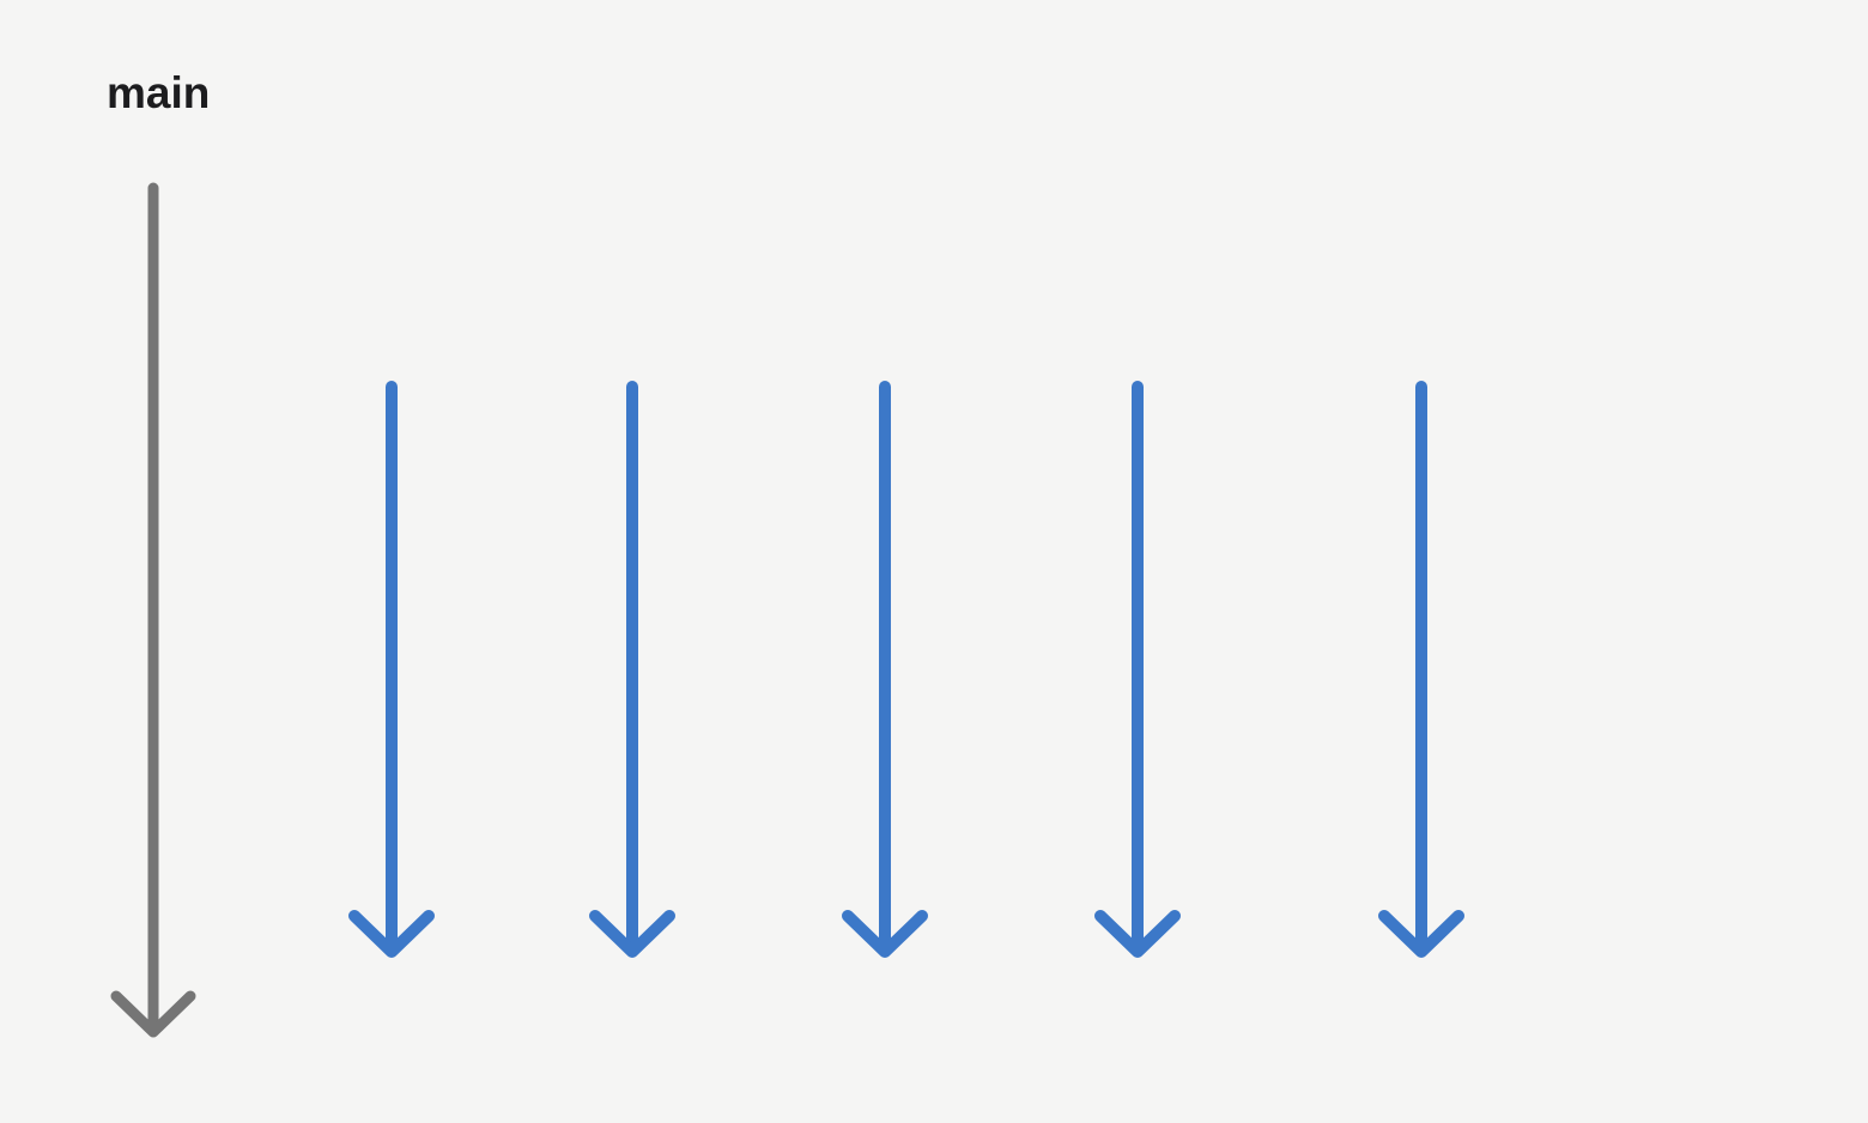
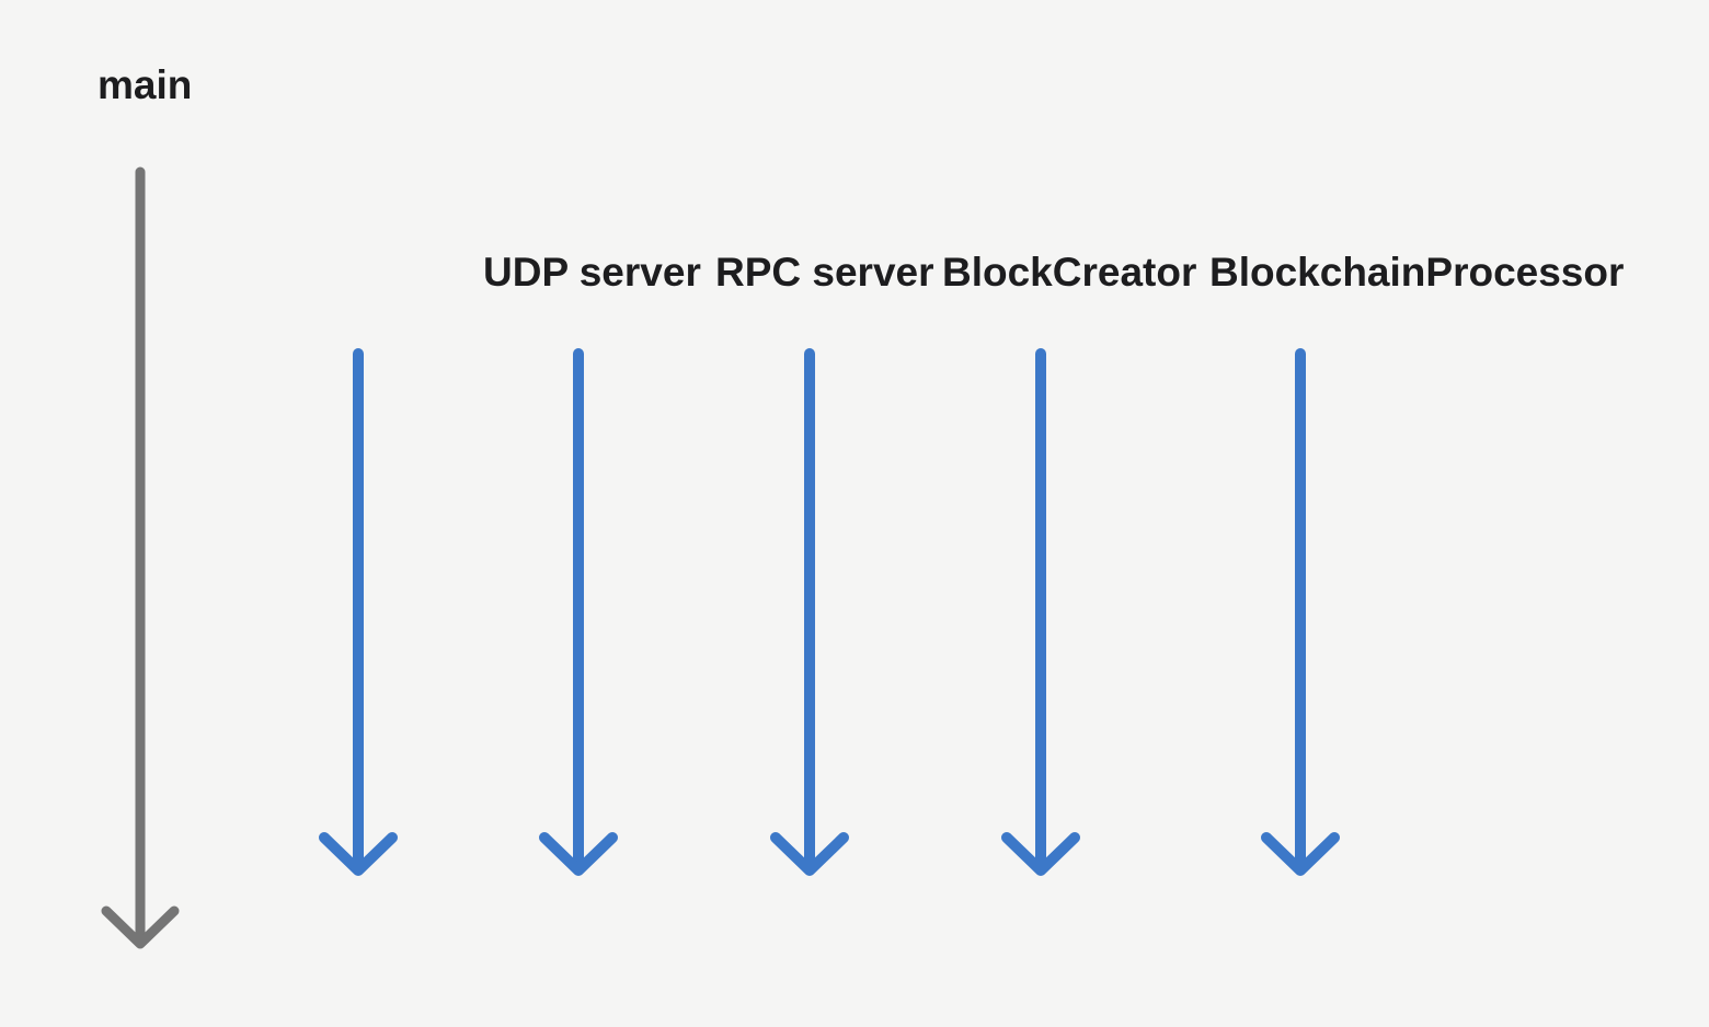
  main
+ UDP server
+ RPC server
+ BlockCreator
+ BlockchainProcessor
